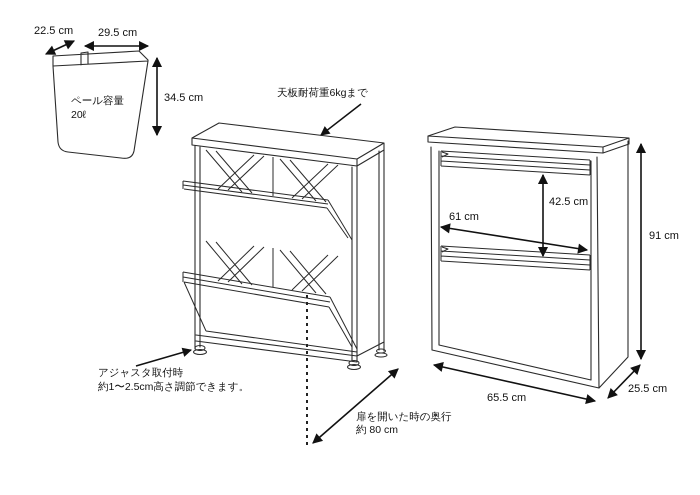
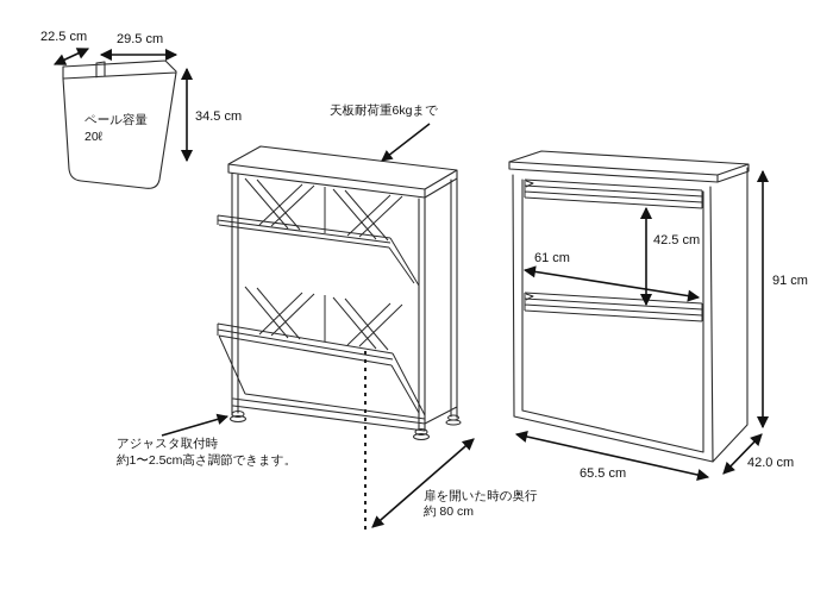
  22.5 cm
  29.5 cm
  34.5 cm
  ペール容量
  20ℓ
  天板耐荷重6kgまで
  アジャスタ取付時
  約1〜2.5cm高さ調節できます。
  扉を開いた時の奥行
  約 80 cm
  61 cm
  42.5 cm
  91 cm
  65.5 cm
- 25.5 cm
+ 42.0 cm
